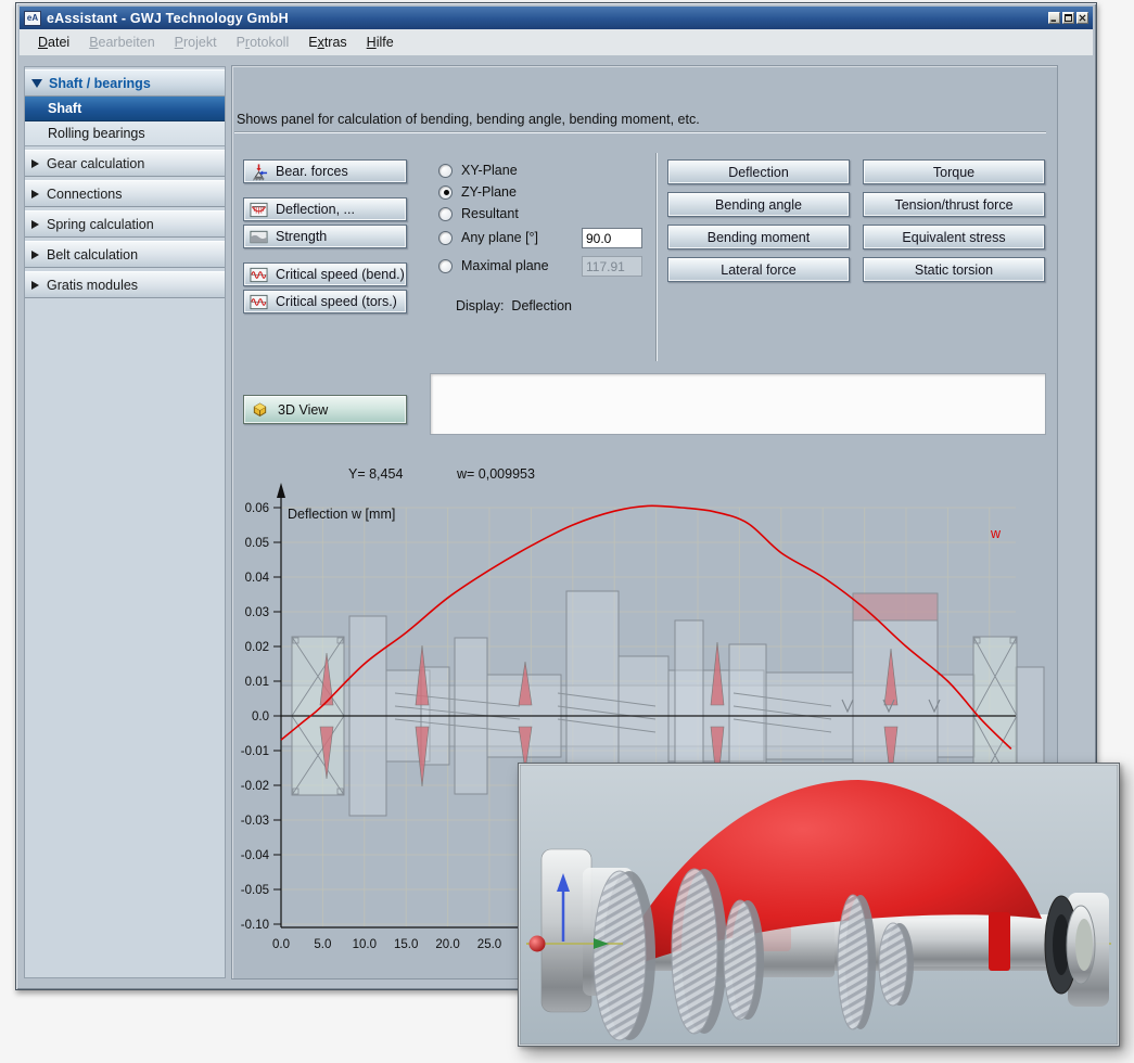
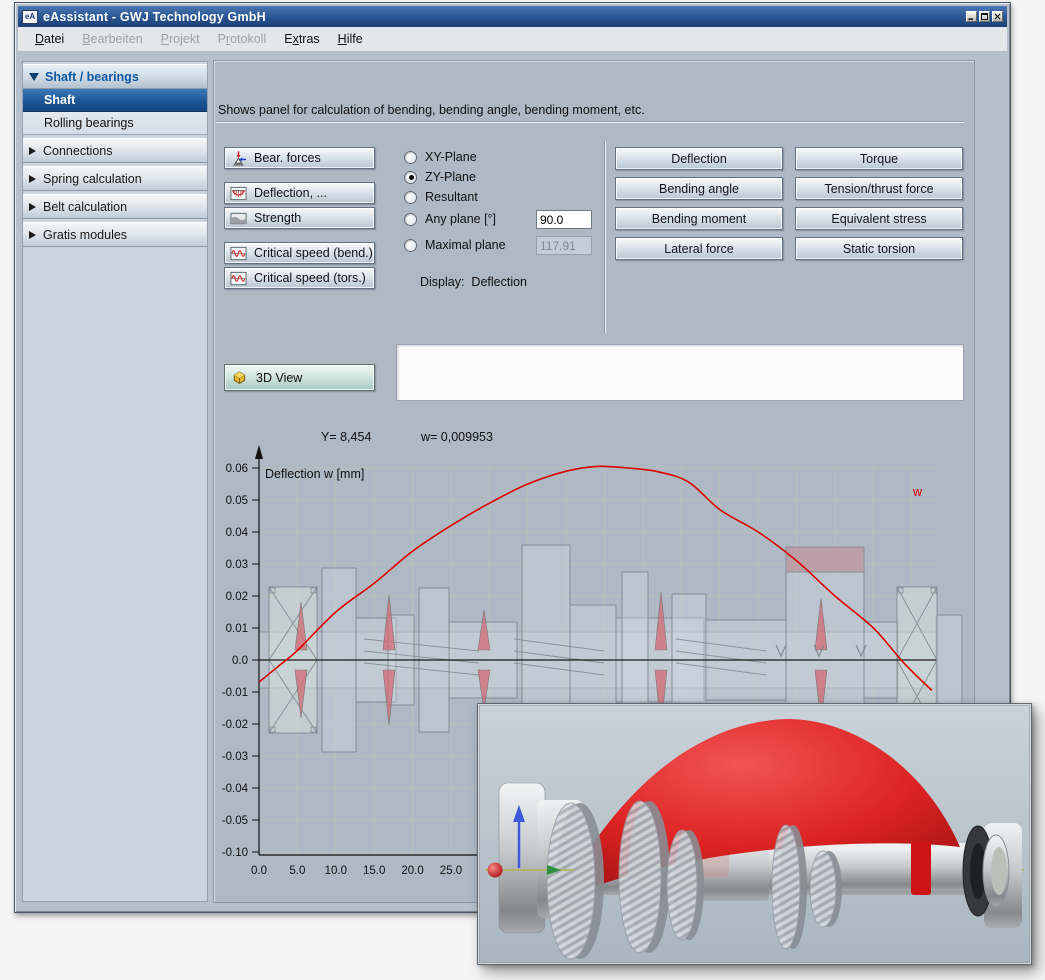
  eA
  eAssistant - GWJ Technology GmbH
  Datei
  Bearbeiten
  Projekt
  Protokoll
  Extras
  Hilfe
  Shaft / bearings
  Shaft
  Rolling bearings
- Gear calculation
  Connections
  Spring calculation
  Belt calculation
  Gratis modules
  Shows panel for calculation of bending, bending angle, bending moment, etc.
  Bear. forces
  Deflection, ...
  Strength
  Critical speed (bend.)
  Critical speed (tors.)
  XY-Plane
  ZY-Plane
  Resultant
  Any plane [°]
  90.0
  Maximal plane
  117.91
  Display: Deflection
  Deflection
  Torque
  Bending angle
  Tension/thrust force
  Bending moment
  Equivalent stress
  Lateral force
  Static torsion
  3D View
  0.06
  0.05
  0.04
  0.03
  0.02
  0.01
  0.0
  -0.01
  -0.02
  -0.03
  -0.04
  -0.05
  -0.10
  0.0
  5.0
  10.0
  15.0
  20.0
  25.0
  Y= 8,454
  w= 0,009953
  Deflection w [mm]
  w
